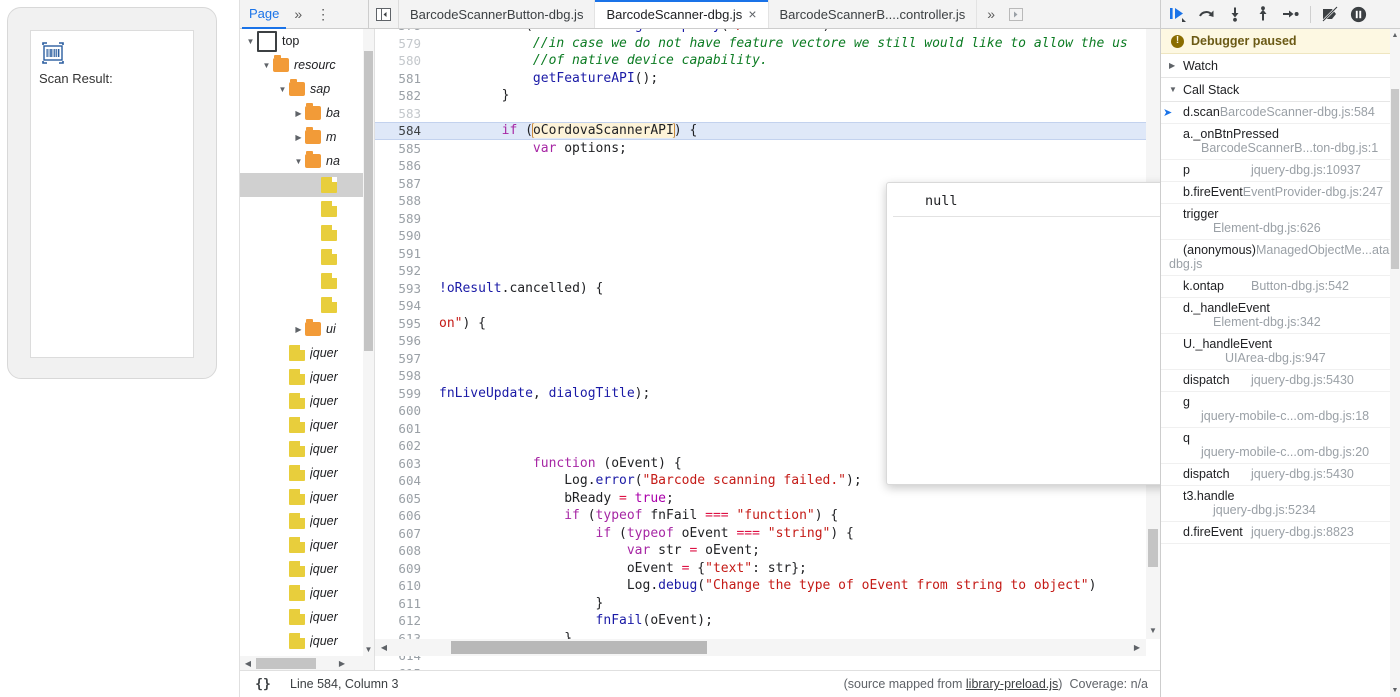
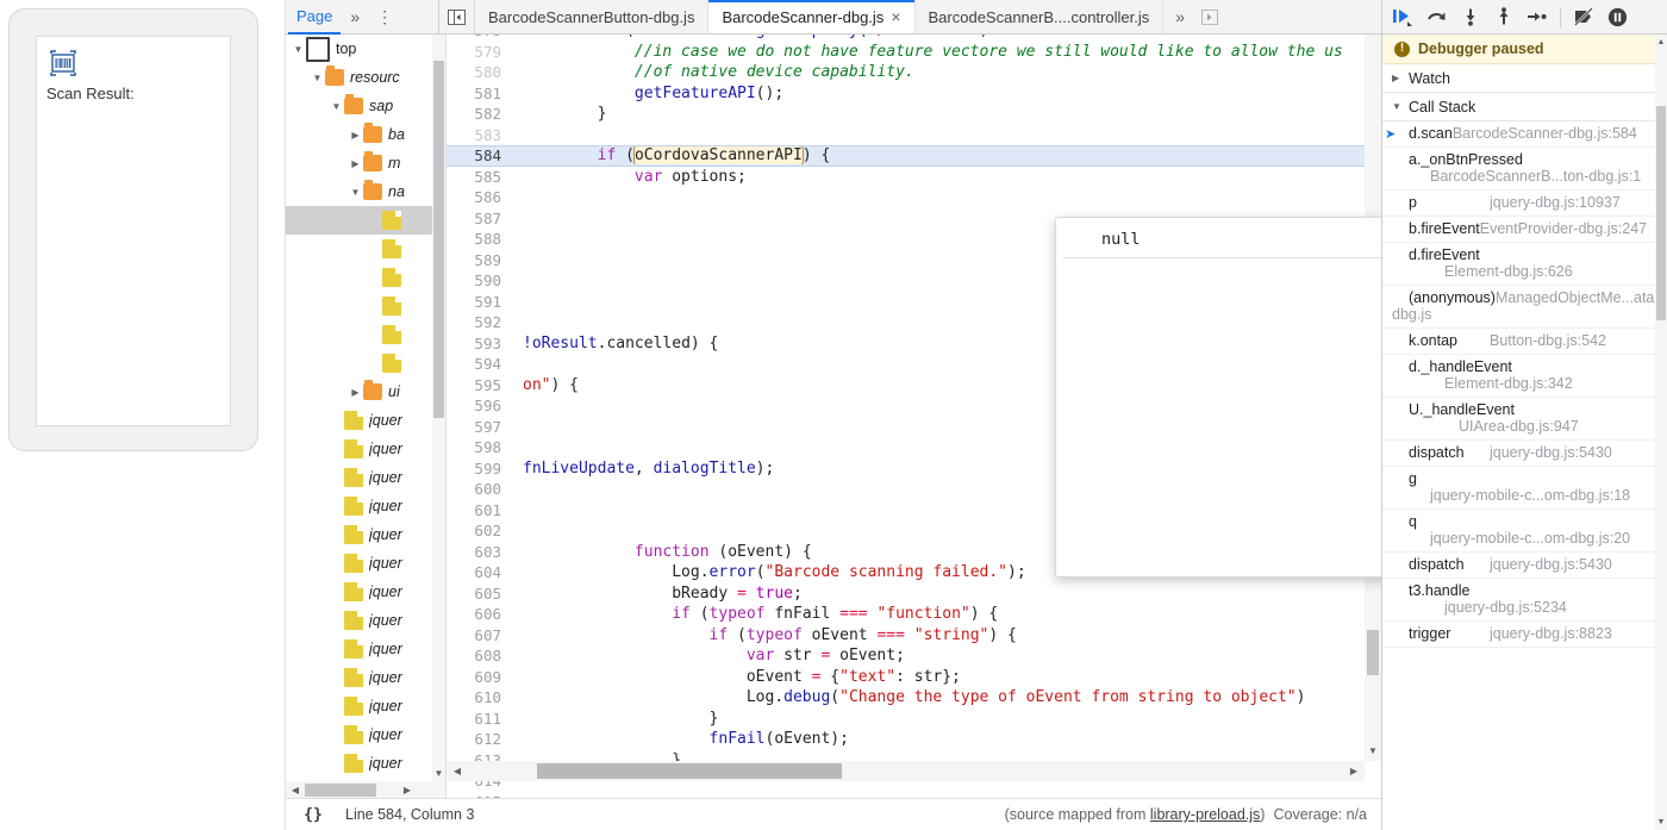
  Scan Result:
  Page
  »
  ⋮
  BarcodeScannerButton-dbg.js
  BarcodeScanner-dbg.js
  ×
  BarcodeScannerB....controller.js
  »
  ▼
  top
  ▼
  resourc
  ▼
  sap
  ▶
  ba
  ▶
  m
  ▼
  na
  ▶
  ui
  jquer
  jquer
  jquer
  jquer
  jquer
  jquer
  jquer
  jquer
  jquer
  jquer
  jquer
  jquer
  jquer
  ▼
  ◀
  ▶
  579
  //in case we do not have feature vectore we still would like to allow the us
  580
  //of native device capability.
  581
  getFeatureAPI();
  582
  }
  583
  584
  if (oCordovaScannerAPI) {
  585
  var options;
  586
  587
  588
  589
  590
  591
  592
  593
  !oResult.cancelled) {
  594
  595
  on") {
  596
  597
  598
  599
  fnLiveUpdate, dialogTitle);
  600
  601
  602
  603
  function (oEvent) {
  604
  Log.error("Barcode scanning failed.");
  605
  bReady = true;
  606
  if (typeof fnFail === "function") {
  607
  if (typeof oEvent === "string") {
  608
  var str = oEvent;
  609
  oEvent = {"text": str};
  610
  Log.debug("Change the type of oEvent from string to object")
  611
  }
  612
  fnFail(oEvent);
  null
  ▼
  ◀
  ▶
  {}
  Line 584, Column 3
  (source mapped from library-preload.js)
  Coverage: n/a
  !
  Debugger paused
  ▶
  Watch
  ▼
  Call Stack
  ➤
  d.scanBarcodeScanner-dbg.js:584
  a._onBtnPressed
  BarcodeScannerB...ton-dbg.js:1
  p
  jquery-dbg.js:10937
  b.fireEventEventProvider-dbg.js:247
- trigger
+ d.fireEvent
  Element-dbg.js:626
  (anonymous)ManagedObjectMe...atadbg.js
  k.ontap
  Button-dbg.js:542
  d._handleEvent
  Element-dbg.js:342
  U._handleEvent
  UIArea-dbg.js:947
  dispatch
  jquery-dbg.js:5430
  g
  jquery-mobile-c...om-dbg.js:18
  q
  jquery-mobile-c...om-dbg.js:20
  dispatch
  jquery-dbg.js:5430
  t3.handle
  jquery-dbg.js:5234
- d.fireEvent
+ trigger
  jquery-dbg.js:8823
